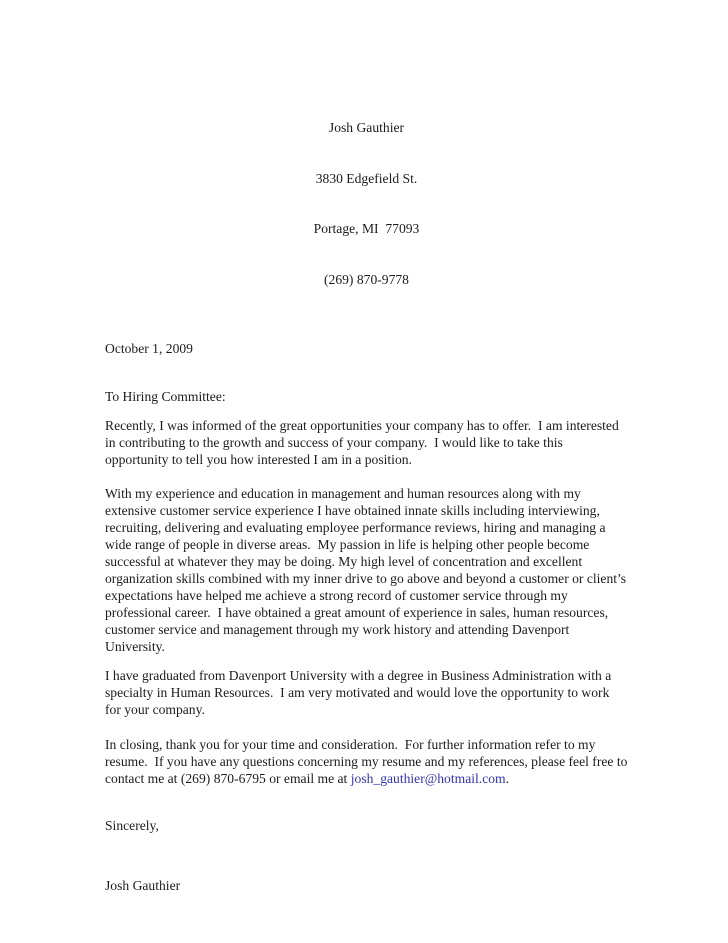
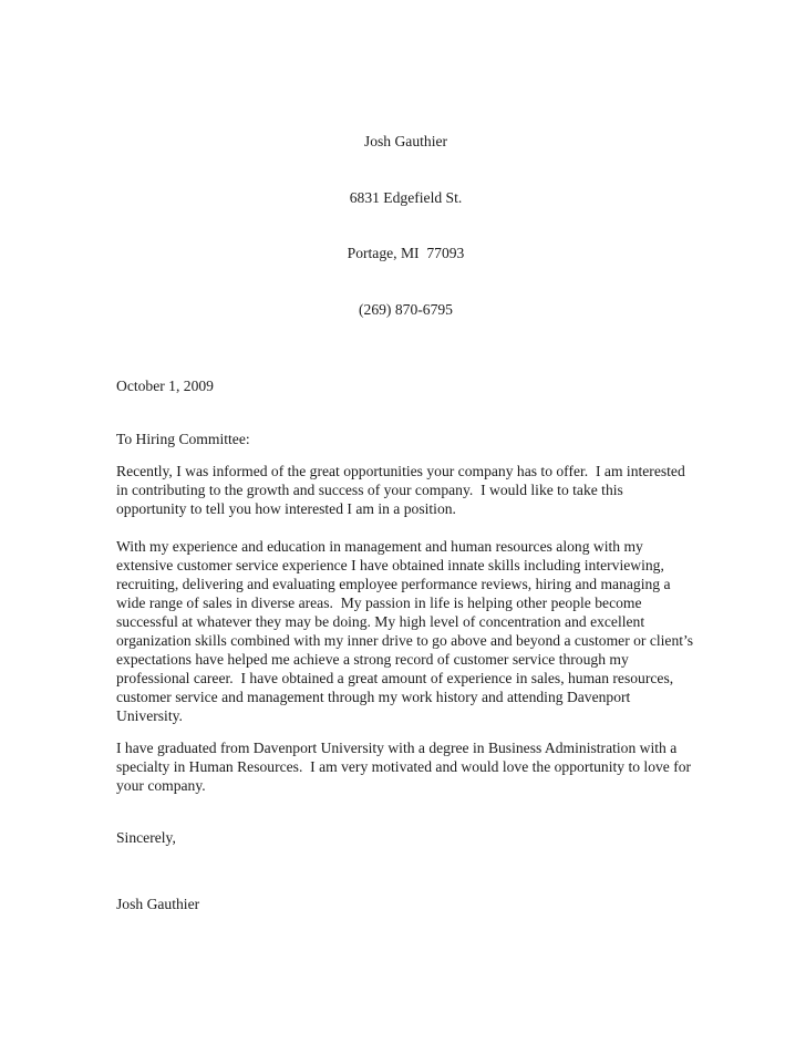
  Josh Gauthier
- 3830 Edgefield St.
+ 6831 Edgefield St.
  Portage, MI 77093
- (269) 870-9778
+ (269) 870-6795
  October 1, 2009
  To Hiring Committee:
  Recently, I was informed of the great opportunities your company has to offer. I am interested in contributing to the growth and success of your company. I would like to take this opportunity to tell you how interested I am in a position.
- With my experience and education in management and human resources along with my extensive customer service experience I have obtained innate skills including interviewing, recruiting, delivering and evaluating employee performance reviews, hiring and managing a wide range of people in diverse areas. My passion in life is helping other people become successful at whatever they may be doing. My high level of concentration and excellent organization skills combined with my inner drive to go above and beyond a customer or client’s expectations have helped me achieve a strong record of customer service through my professional career. I have obtained a great amount of experience in sales, human resources, customer service and management through my work history and attending Davenport University.
+ With my experience and education in management and human resources along with my extensive customer service experience I have obtained innate skills including interviewing, recruiting, delivering and evaluating employee performance reviews, hiring and managing a wide range of sales in diverse areas. My passion in life is helping other people become successful at whatever they may be doing. My high level of concentration and excellent organization skills combined with my inner drive to go above and beyond a customer or client’s expectations have helped me achieve a strong record of customer service through my professional career. I have obtained a great amount of experience in sales, human resources, customer service and management through my work history and attending Davenport University.
- I have graduated from Davenport University with a degree in Business Administration with a specialty in Human Resources. I am very motivated and would love the opportunity to work for your company.
+ I have graduated from Davenport University with a degree in Business Administration with a specialty in Human Resources. I am very motivated and would love the opportunity to love for your company.
- In closing, thank you for your time and consideration. For further information refer to my resume. If you have any questions concerning my resume and my references, please feel free to contact me at (269) 870-6795 or email me at josh_gauthier@hotmail.com.
  Sincerely,
  Josh Gauthier
